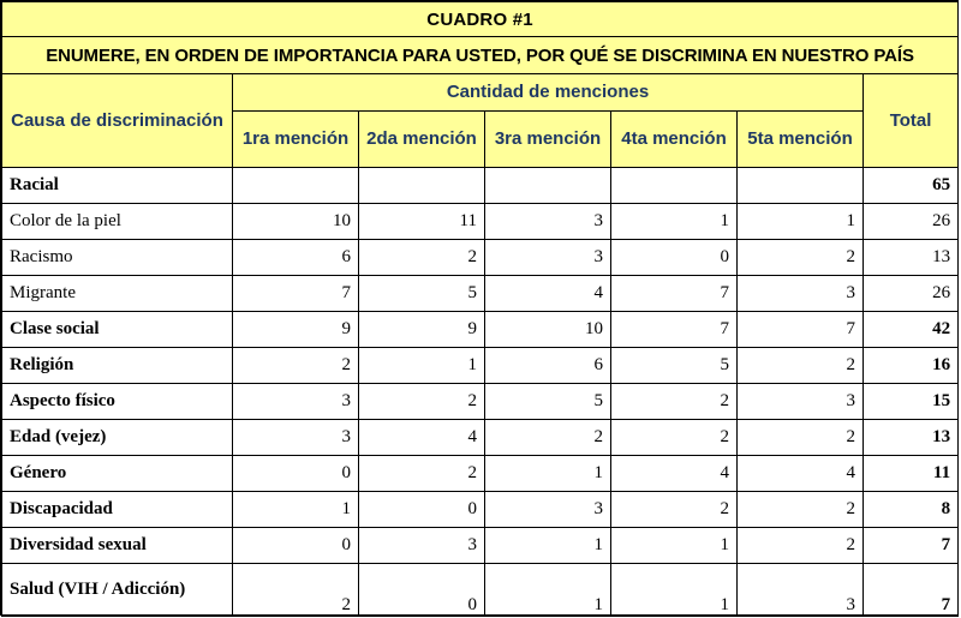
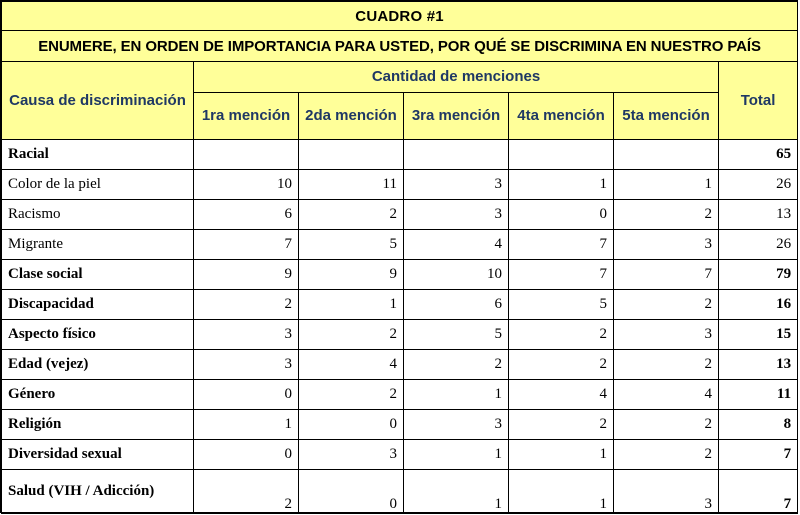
  CUADRO #1
  ENUMERE, EN ORDEN DE IMPORTANCIA PARA USTED, POR QUÉ SE DISCRIMINA EN NUESTRO PAÍS
  Causa de discriminación	Cantidad de menciones	Total
  1ra mención	2da mención	3ra mención	4ta mención	5ta mención
  Racial						65
  Color de la piel	10	11	3	1	1	26
  Racismo	6	2	3	0	2	13
  Migrante	7	5	4	7	3	26
- Clase social	9	9	10	7	7	42
+ Clase social	9	9	10	7	7	79
- Religión	2	1	6	5	2	16
+ Discapacidad	2	1	6	5	2	16
  Aspecto físico	3	2	5	2	3	15
  Edad (vejez)	3	4	2	2	2	13
  Género	0	2	1	4	4	11
- Discapacidad	1	0	3	2	2	8
+ Religión	1	0	3	2	2	8
  Diversidad sexual	0	3	1	1	2	7
  Salud (VIH / Adicción)	2	0	1	1	3	7
